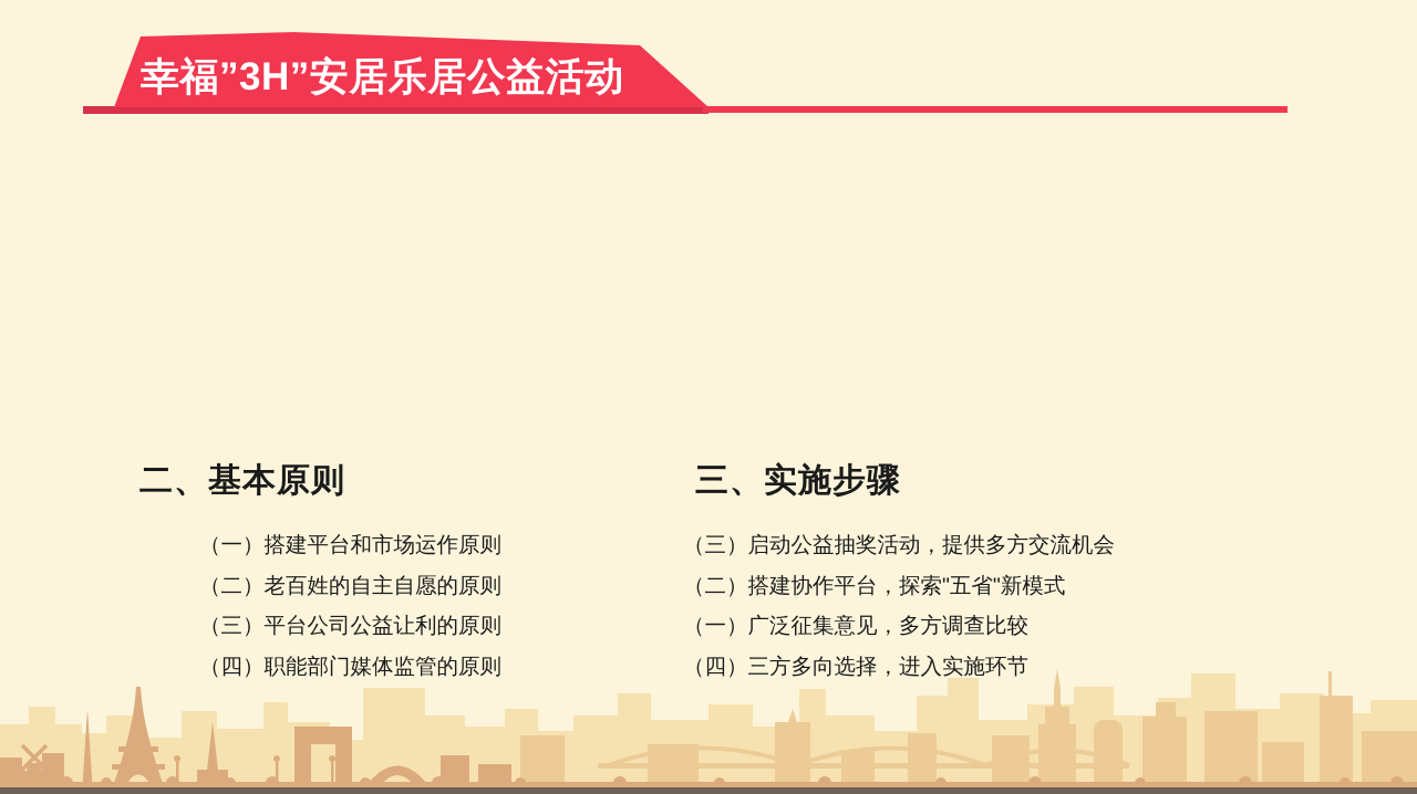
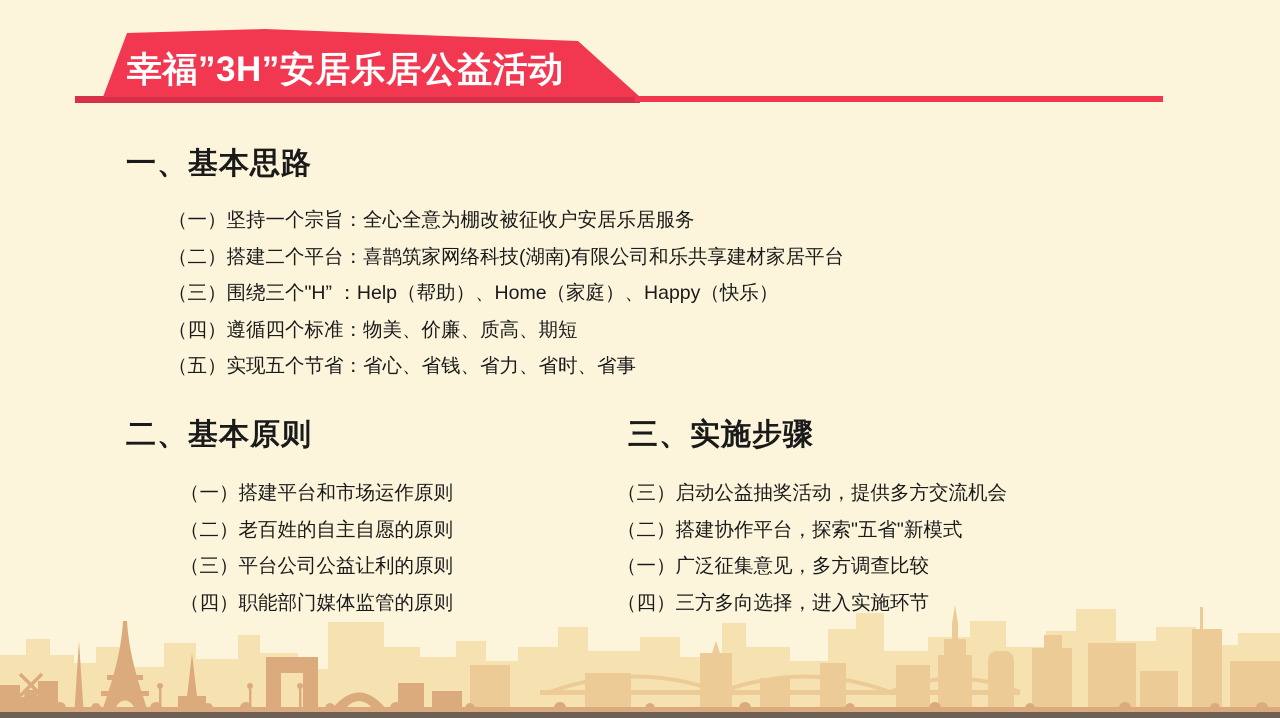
  幸福”3H”安居乐居公益活动
+ 一、基本思路
+ （一）坚持一个宗旨：全心全意为棚改被征收户安居乐居服务
+ （二）搭建二个平台：喜鹊筑家网络科技(湖南)有限公司和乐共享建材家居平台
+ （三）围绕三个"H” ：Help（帮助）、Home（家庭）、Happy（快乐）
+ （四）遵循四个标准：物美、价廉、质高、期短
+ （五）实现五个节省：省心、省钱、省力、省时、省事
  二、基本原则
  （一）搭建平台和市场运作原则
  （二）老百姓的自主自愿的原则
  （三）平台公司公益让利的原则
  （四）职能部门媒体监管的原则
  三、实施步骤
  （三）启动公益抽奖活动，提供多方交流机会
  （二）搭建协作平台，探索"五省"新模式
  （一）广泛征集意见，多方调查比较
  （四）三方多向选择，进入实施环节
